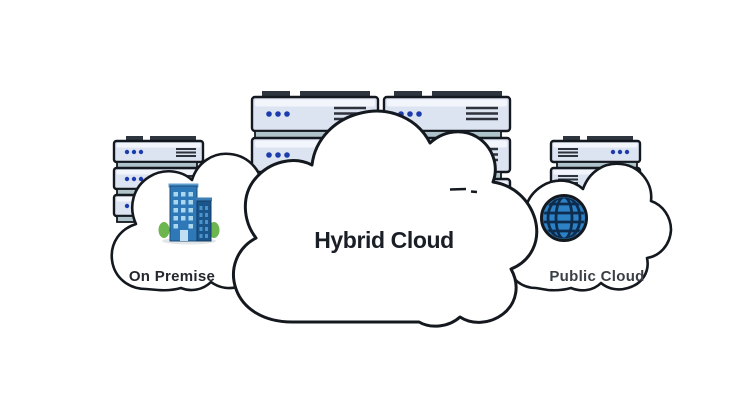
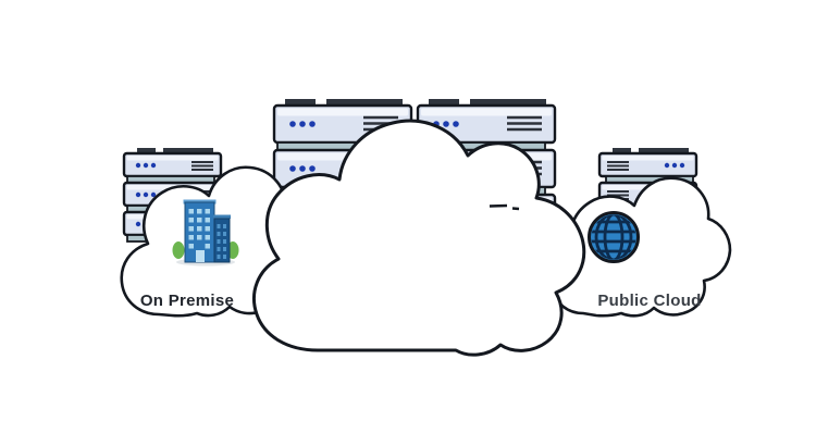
  On Premise
  Public Cloud
- Hybrid Cloud
